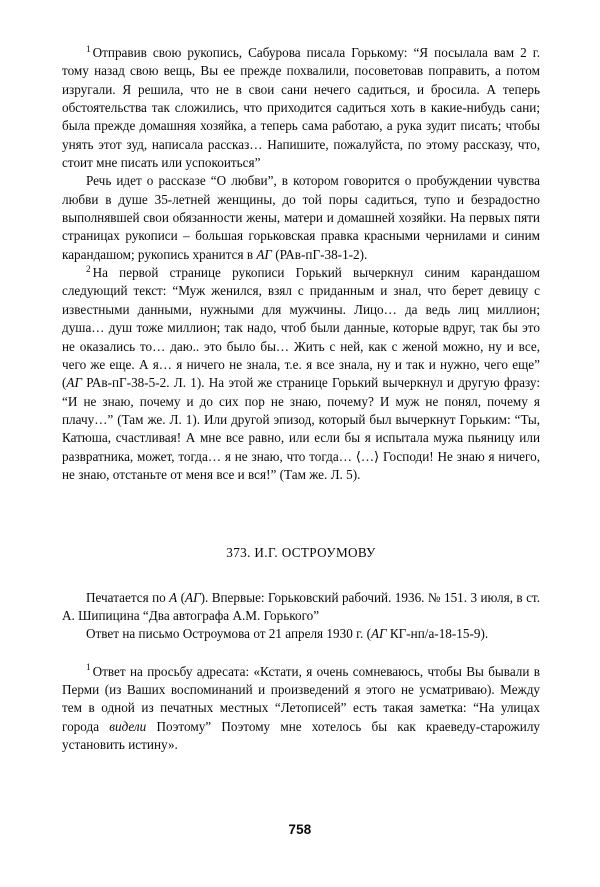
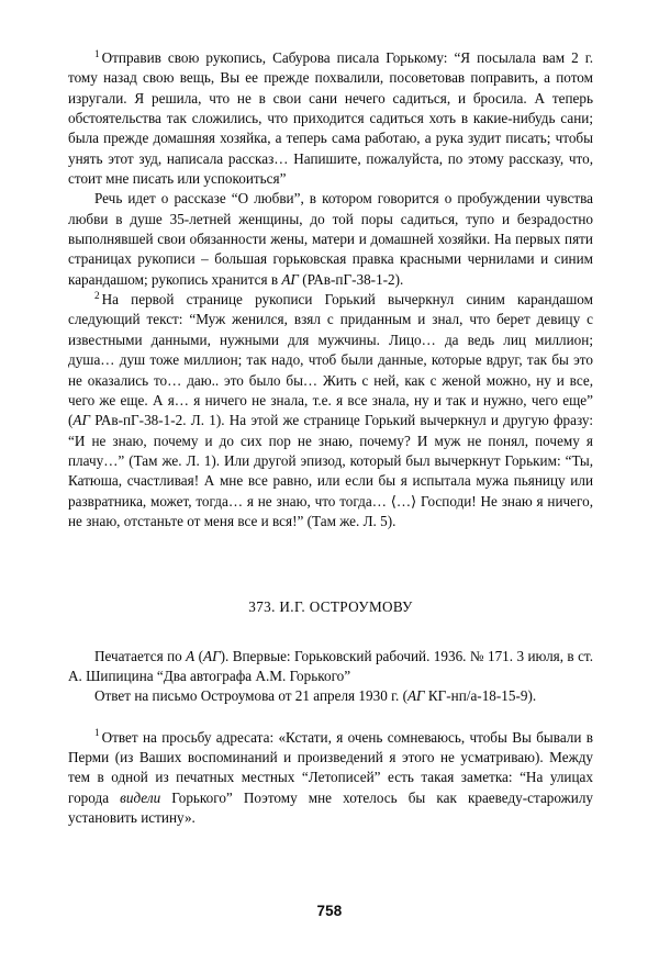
  1 Отправив свою рукопись, Сабурова писала Горькому: “Я посылала вам 2 г. тому назад свою вещь, Вы ее прежде похвалили, посоветовав поправить, а потом изругали. Я решила, что не в свои сани нечего садиться, и бросила. А теперь обстоятельства так сложились, что приходится садиться хоть в какие-нибудь сани; была прежде домашняя хозяйка, а теперь сама работаю, а рука зудит писать; чтобы унять этот зуд, написала рассказ… Напишите, пожалуйста, по этому рассказу, что, стоит мне писать или успокоиться”
  Речь идет о рассказе “О любви”, в котором говорится о пробуждении чувства любви в душе 35-летней женщины, до той поры садиться, тупо и безрадостно выполнявшей свои обязанности жены, матери и домашней хозяйки. На первых пяти страницах рукописи – большая горьковская правка красными чернилами и синим карандашом; рукопись хранится в АГ (РАв-пГ-38-1-2).
- 2 На первой странице рукописи Горький вычеркнул синим карандашом следующий текст: “Муж женился, взял с приданным и знал, что берет девицу с известными данными, нужными для мужчины. Лицо… да ведь лиц миллион; душа… душ тоже миллион; так надо, чтоб были данные, которые вдруг, так бы это не оказались то… даю.. это было бы… Жить с ней, как с женой можно, ну и все, чего же еще. А я… я ничего не знала, т.е. я все знала, ну и так и нужно, чего еще” (АГ РАв-пГ-38-5-2. Л. 1). На этой же странице Горький вычеркнул и другую фразу: “И не знаю, почему и до сих пор не знаю, почему? И муж не понял, почему я плачу…” (Там же. Л. 1). Или другой эпизод, который был вычеркнут Горьким: “Ты, Катюша, счастливая! А мне все равно, или если бы я испытала мужа пьяницу или развратника, может, тогда… я не знаю, что тогда… ⟨…⟩ Господи! Не знаю я ничего, не знаю, отстаньте от меня все и вся!” (Там же. Л. 5).
+ 2 На первой странице рукописи Горький вычеркнул синим карандашом следующий текст: “Муж женился, взял с приданным и знал, что берет девицу с известными данными, нужными для мужчины. Лицо… да ведь лиц миллион; душа… душ тоже миллион; так надо, чтоб были данные, которые вдруг, так бы это не оказались то… даю.. это было бы… Жить с ней, как с женой можно, ну и все, чего же еще. А я… я ничего не знала, т.е. я все знала, ну и так и нужно, чего еще” (АГ РАв-пГ-38-1-2. Л. 1). На этой же странице Горький вычеркнул и другую фразу: “И не знаю, почему и до сих пор не знаю, почему? И муж не понял, почему я плачу…” (Там же. Л. 1). Или другой эпизод, который был вычеркнут Горьким: “Ты, Катюша, счастливая! А мне все равно, или если бы я испытала мужа пьяницу или развратника, может, тогда… я не знаю, что тогда… ⟨…⟩ Господи! Не знаю я ничего, не знаю, отстаньте от меня все и вся!” (Там же. Л. 5).
  373. И.Г. ОСТРОУМОВУ
- Печатается по А (АГ). Впервые: Горьковский рабочий. 1936. № 151. 3 июля, в ст. А. Шипицина “Два автографа А.М. Горького”
+ Печатается по А (АГ). Впервые: Горьковский рабочий. 1936. № 171. 3 июля, в ст. А. Шипицина “Два автографа А.М. Горького”
  Ответ на письмо Остроумова от 21 апреля 1930 г. (АГ КГ-нп/а-18-15-9).
- 1 Ответ на просьбу адресата: «Кстати, я очень сомневаюсь, чтобы Вы бывали в Перми (из Ваших воспоминаний и произведений я этого не усматриваю). Между тем в одной из печатных местных “Летописей” есть такая заметка: “На улицах города видели Поэтому” Поэтому мне хотелось бы как краеведу-старожилу установить истину».
+ 1 Ответ на просьбу адресата: «Кстати, я очень сомневаюсь, чтобы Вы бывали в Перми (из Ваших воспоминаний и произведений я этого не усматриваю). Между тем в одной из печатных местных “Летописей” есть такая заметка: “На улицах города видели Горького” Поэтому мне хотелось бы как краеведу-старожилу установить истину».
  758
